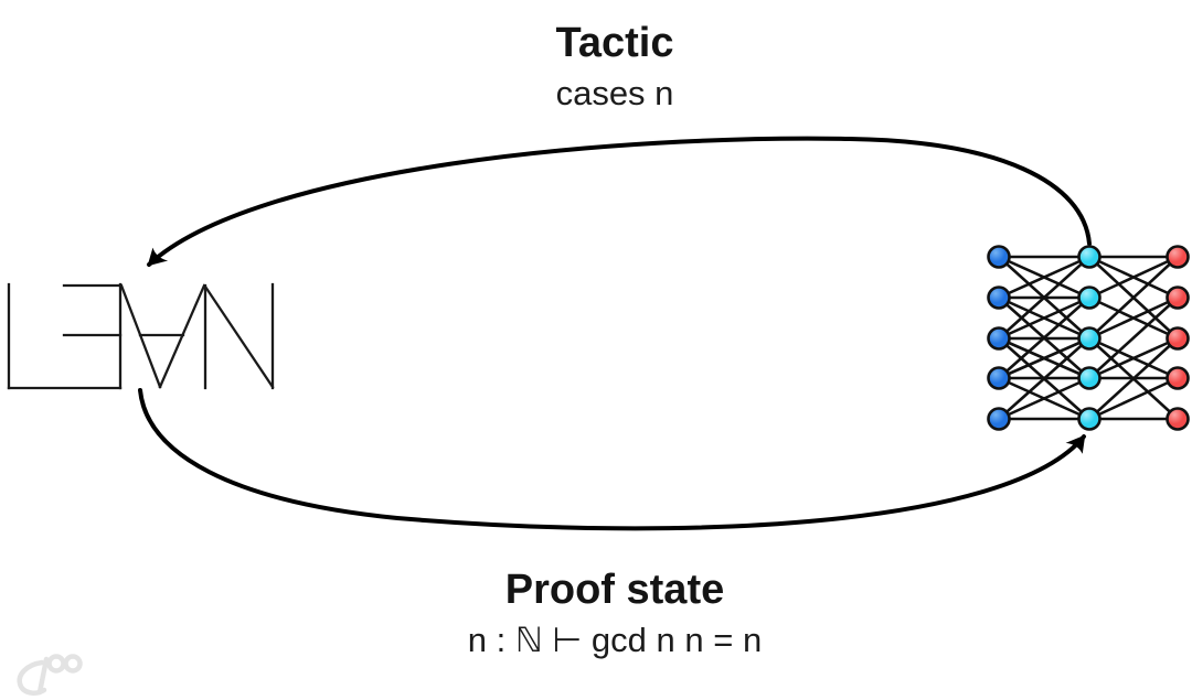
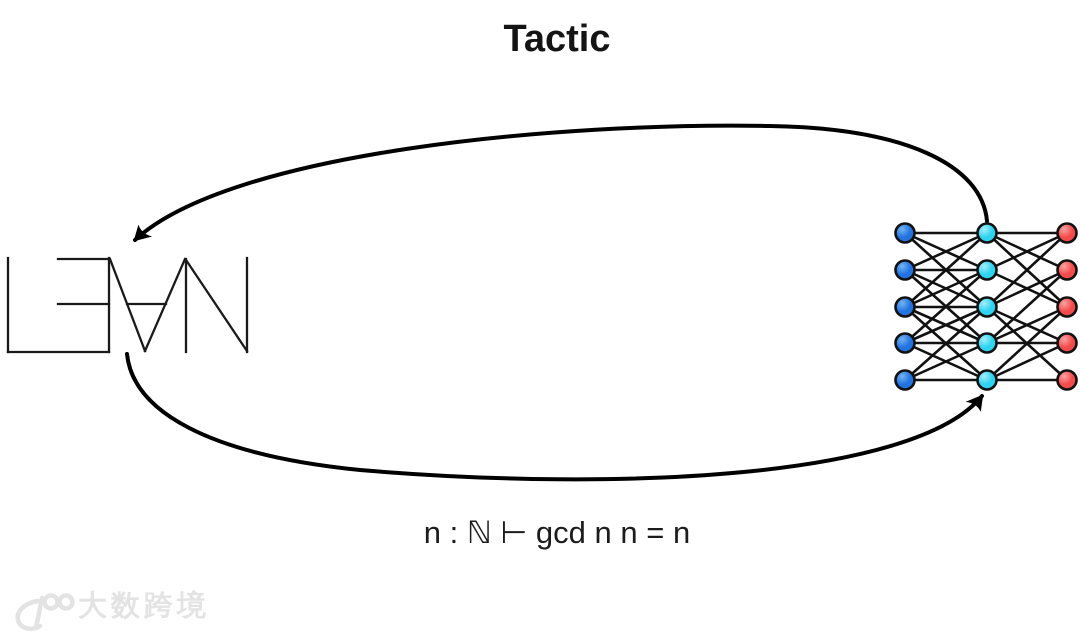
  Tactic
- cases n
- Proof state
  n : ℕ ⊢ gcd n n = n
+ 大数跨境
